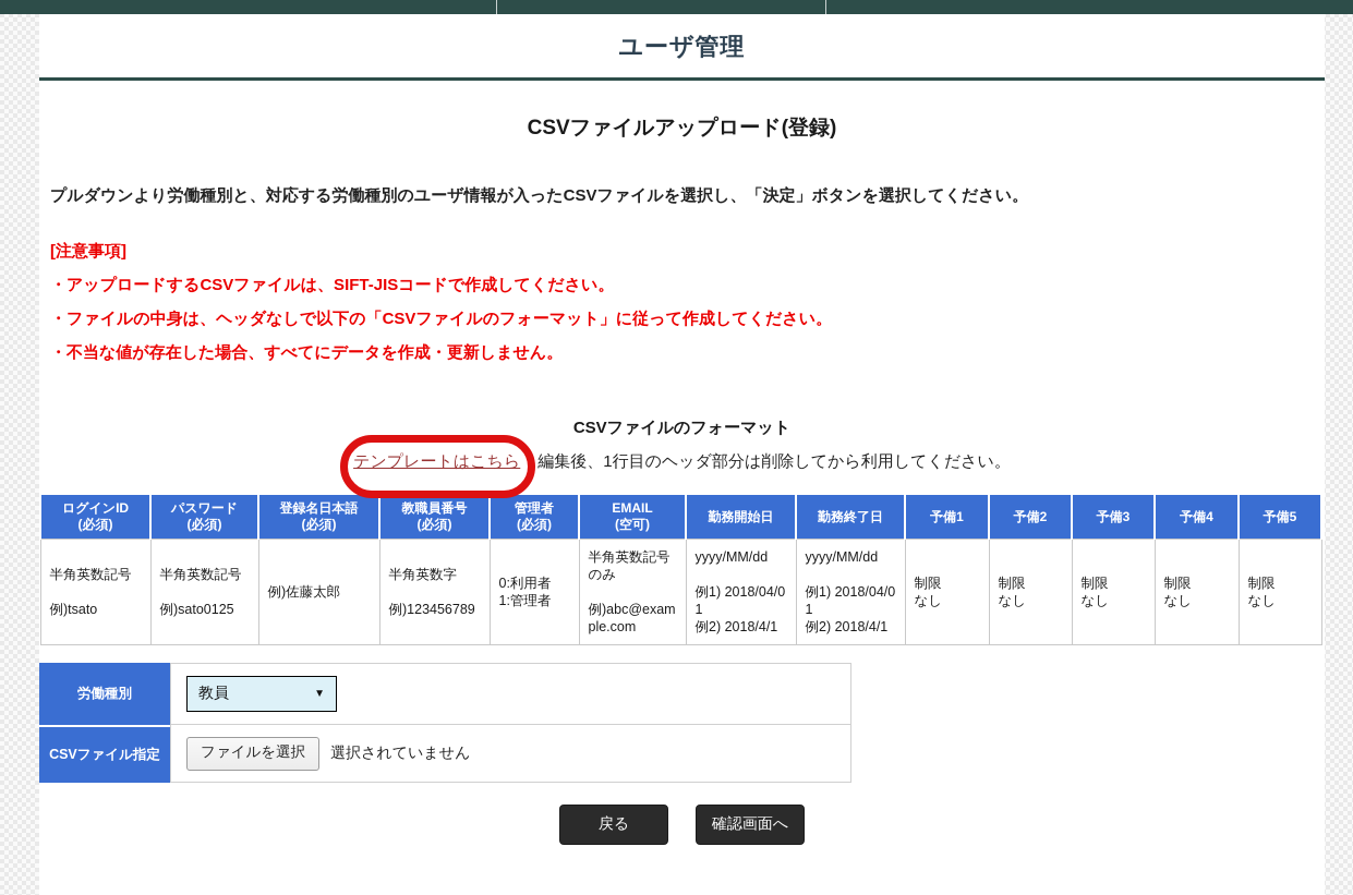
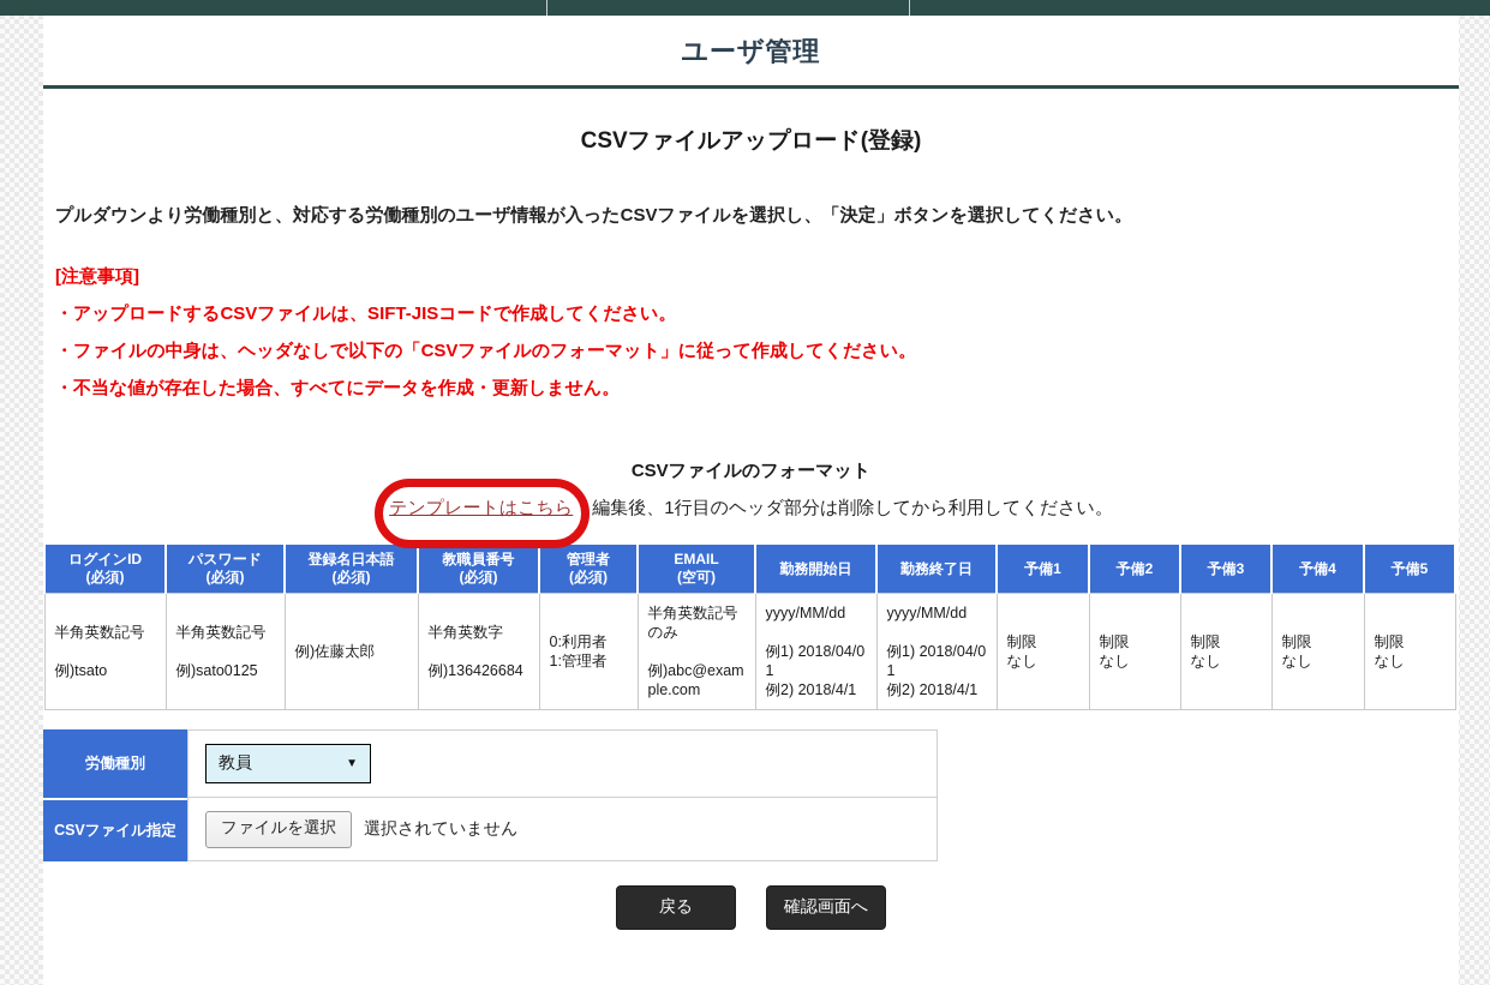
  ユーザ管理
  CSVファイルアップロード(登録)
  プルダウンより労働種別と、対応する労働種別のユーザ情報が入ったCSVファイルを選択し、「決定」ボタンを選択してください。
  [注意事項]
  ・アップロードするCSVファイルは、SIFT-JISコードで作成してください。
  ・ファイルの中身は、ヘッダなしで以下の「CSVファイルのフォーマット」に従って作成してください。
  ・不当な値が存在した場合、すべてにデータを作成・更新しません。
  CSVファイルのフォーマット
  テンプレートはこちら
  編集後、1行目のヘッダ部分は削除してから利用してください。
  ログインID (必須)	パスワード (必須)	登録名日本語 (必須)	教職員番号 (必須)	管理者 (必須)	EMAIL (空可)	勤務開始日	勤務終了日	予備1	予備2	予備3	予備4	予備5
- 半角英数記号 例)tsato	半角英数記号 例)sato0125	例)佐藤太郎	半角英数字 例)123456789	0:利用者 1:管理者	半角英数記号のみ 例)abc@example.com	yyyy/MM/dd 例1) 2018/04/01 例2) 2018/4/1	yyyy/MM/dd 例1) 2018/04/01 例2) 2018/4/1	制限 なし	制限 なし	制限 なし	制限 なし	制限 なし
+ 半角英数記号 例)tsato	半角英数記号 例)sato0125	例)佐藤太郎	半角英数字 例)136426684	0:利用者 1:管理者	半角英数記号のみ 例)abc@example.com	yyyy/MM/dd 例1) 2018/04/01 例2) 2018/4/1	yyyy/MM/dd 例1) 2018/04/01 例2) 2018/4/1	制限 なし	制限 なし	制限 なし	制限 なし	制限 なし
  労働種別
  教員
  ▼
  CSVファイル指定
  ファイルを選択
  選択されていません
  戻る
  確認画面へ
